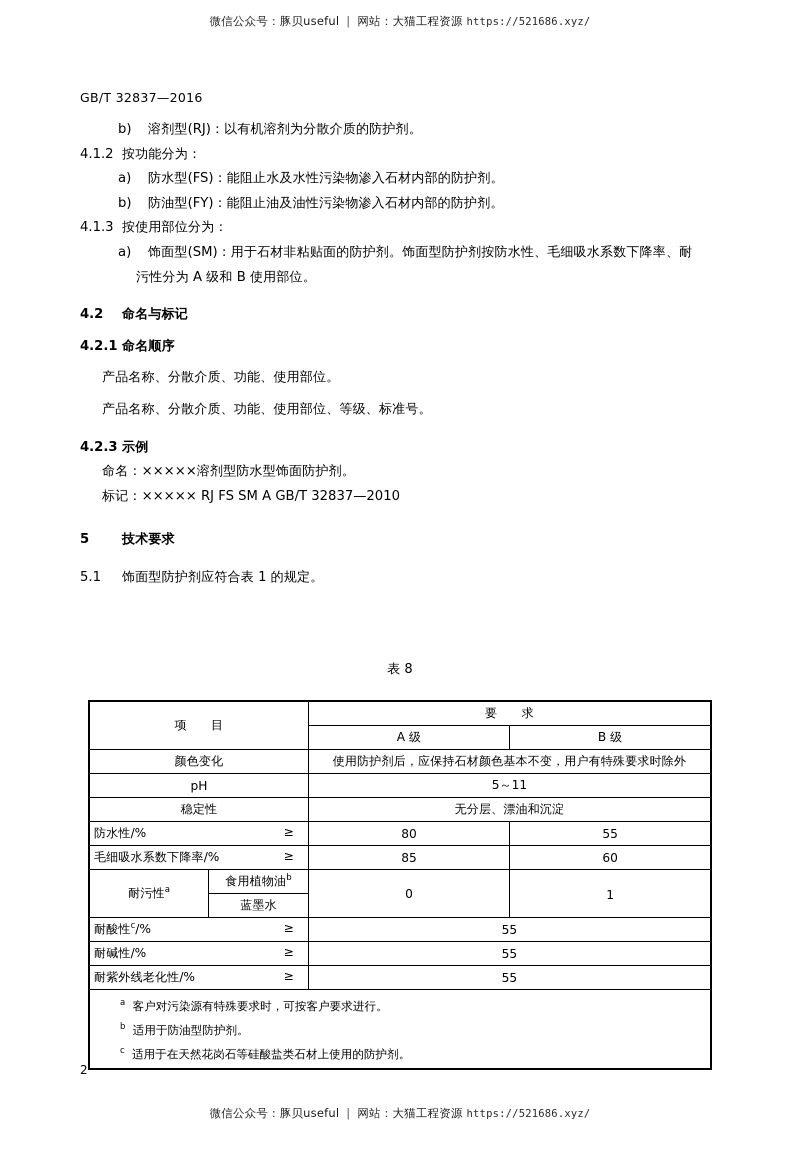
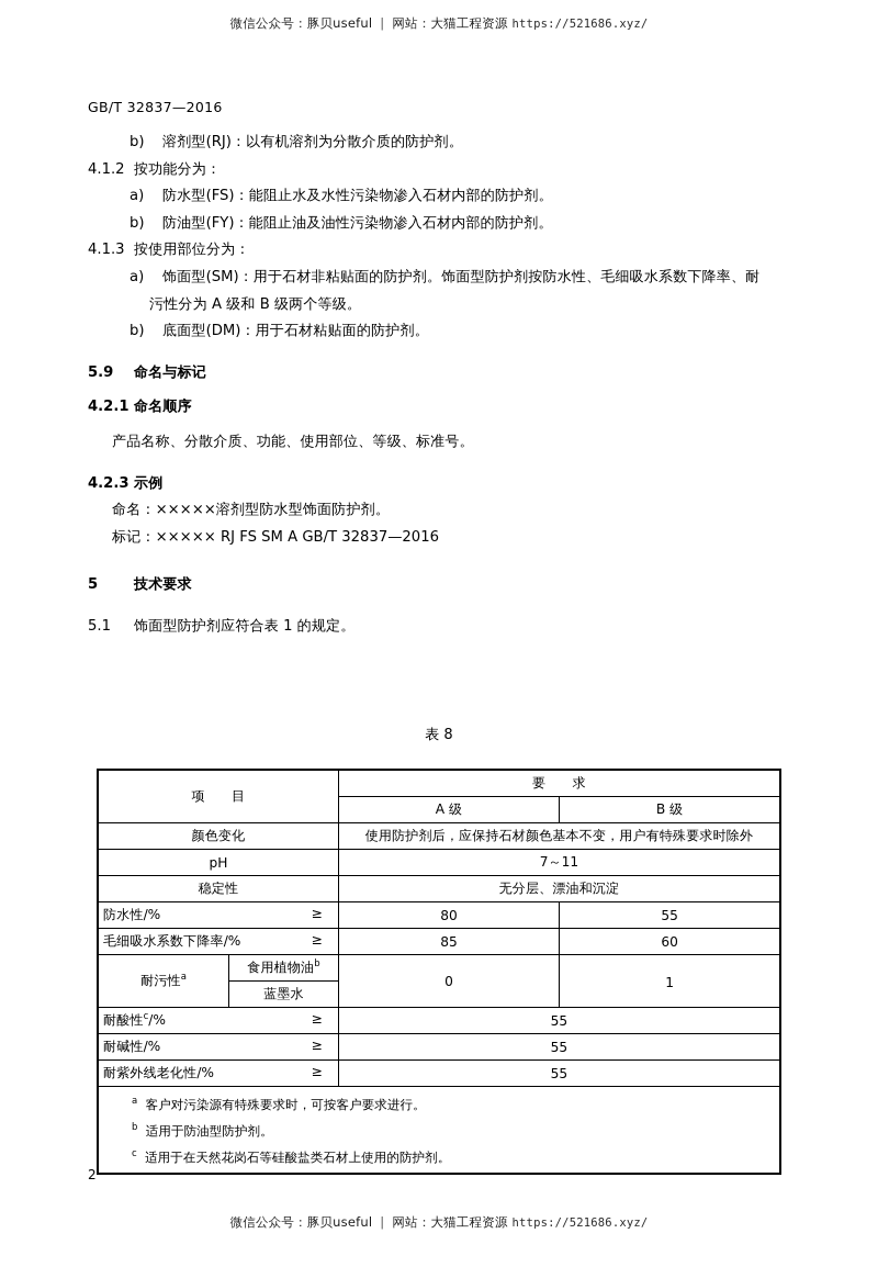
  微信公众号：豚贝useful | 网站：大猫工程资源 https://521686.xyz/
  GB/T 32837—2016
  b) 溶剂型(RJ)：以有机溶剂为分散介质的防护剂。
  4.1.2 按功能分为：
  a) 防水型(FS)：能阻止水及水性污染物渗入石材内部的防护剂。
  b) 防油型(FY)：能阻止油及油性污染物渗入石材内部的防护剂。
  4.1.3 按使用部位分为：
  a) 饰面型(SM)：用于石材非粘贴面的防护剂。饰面型防护剂按防水性、毛细吸水系数下降率、耐
- 污性分为 A 级和 B 使用部位。
+ 污性分为 A 级和 B 级两个等级。
+ b) 底面型(DM)：用于石材粘贴面的防护剂。
- 4.2 命名与标记
+ 5.9 命名与标记
  4.2.1 命名顺序
- 产品名称、分散介质、功能、使用部位。
  产品名称、分散介质、功能、使用部位、等级、标准号。
  4.2.3 示例
  命名：×××××溶剂型防水型饰面防护剂。
- 标记：××××× RJ FS SM A GB/T 32837—2010
+ 标记：××××× RJ FS SM A GB/T 32837—2016
  5 技术要求
  5.1 饰面型防护剂应符合表 1 的规定。
  表 8
  项 目	要 求
  A 级	B 级
  颜色变化	使用防护剂后，应保持石材颜色基本不变，用户有特殊要求时除外
- pH	5～11
+ pH	7～11
  稳定性	无分层、漂油和沉淀
  防水性/% ≥	80	55
  毛细吸水系数下降率/% ≥	85	60
  耐污性a	食用植物油b	0	1
  蓝墨水
  耐酸性c/% ≥	55
  耐碱性/% ≥	55
  耐紫外线老化性/% ≥	55
  a 客户对污染源有特殊要求时，可按客户要求进行。 b 适用于防油型防护剂。 c 适用于在天然花岗石等硅酸盐类石材上使用的防护剂。
  2
  微信公众号：豚贝useful | 网站：大猫工程资源 https://521686.xyz/
